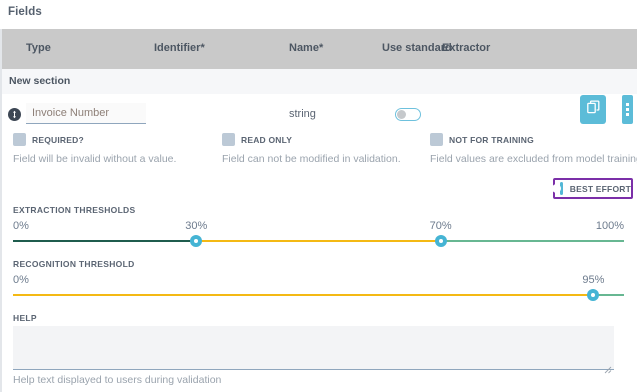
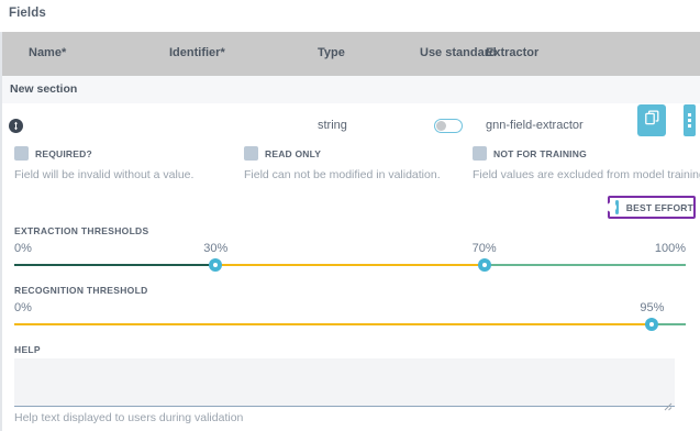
  Fields
- Type
+ Name*
  Identifier*
- Name*
+ Type
  Use standard
  Extractor
  New section
- Invoice Number
  string
+ gnn-field-extractor
  REQUIRED?
  Field will be invalid without a value.
  READ ONLY
  Field can not be modified in validation.
  NOT FOR TRAINING
  Field values are excluded from model trainin
  BEST EFFORT
  EXTRACTION THRESHOLDS
  0%
  30%
  70%
  100%
  RECOGNITION THRESHOLD
  0%
  95%
  HELP
  Help text displayed to users during validation
